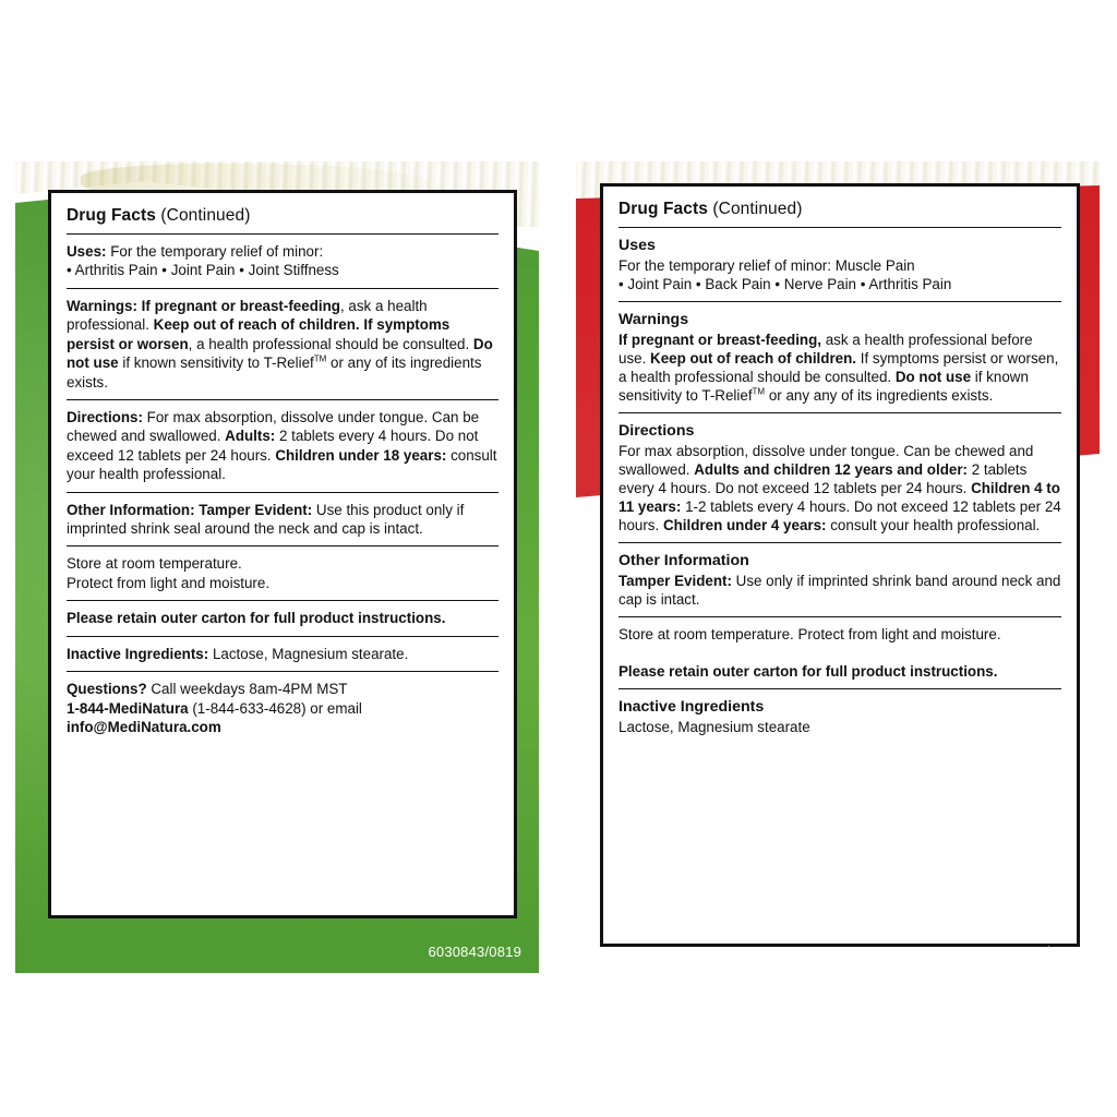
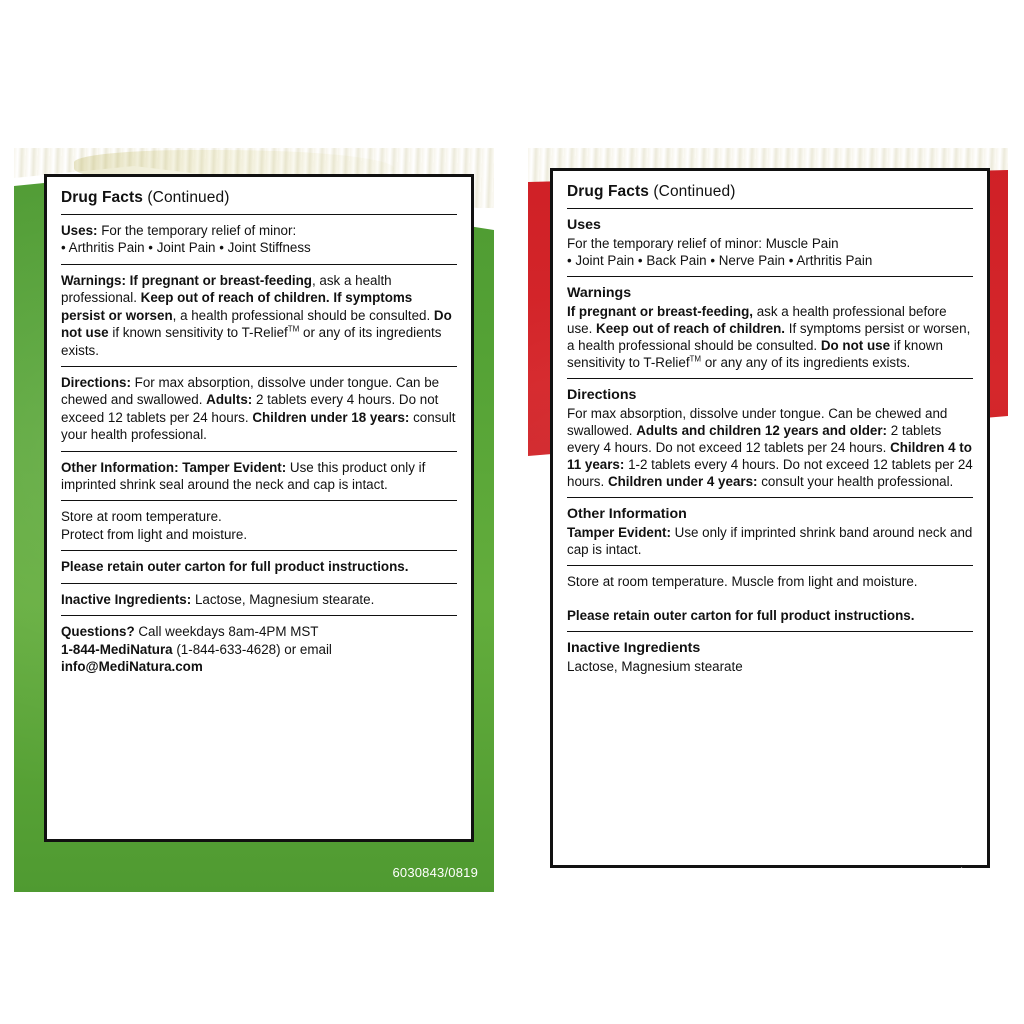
  Drug Facts (Continued)
  Uses: For the temporary relief of minor:
  • Arthritis Pain • Joint Pain • Joint Stiffness
  Warnings: If pregnant or breast-feeding, ask a health professional. Keep out of reach of children. If symptoms persist or worsen, a health professional should be consulted. Do not use if known sensitivity to T-ReliefTM or any of its ingredients exists.
  Directions: For max absorption, dissolve under tongue. Can be chewed and swallowed. Adults: 2 tablets every 4 hours. Do not exceed 12 tablets per 24 hours. Children under 18 years: consult your health professional.
  Other Information: Tamper Evident: Use this product only if imprinted shrink seal around the neck and cap is intact.
  Store at room temperature.
  Protect from light and moisture.
  Please retain outer carton for full product instructions.
  Inactive Ingredients: Lactose, Magnesium stearate.
  Questions? Call weekdays 8am-4PM MST
  1-844-MediNatura (1-844-633-4628) or email
  info@MediNatura.com
  6030843/0819
  Drug Facts (Continued)
  Uses
  For the temporary relief of minor: Muscle Pain
  • Joint Pain • Back Pain • Nerve Pain • Arthritis Pain
  Warnings
  If pregnant or breast-feeding, ask a health professional before use. Keep out of reach of children. If symptoms persist or worsen, a health professional should be consulted. Do not use if known sensitivity to T-ReliefTM or any any of its ingredients exists.
  Directions
  For max absorption, dissolve under tongue. Can be chewed and swallowed. Adults and children 12 years and older: 2 tablets every 4 hours. Do not exceed 12 tablets per 24 hours. Children 4 to 11 years: 1-2 tablets every 4 hours. Do not exceed 12 tablets per 24 hours. Children under 4 years: consult your health professional.
  Other Information
  Tamper Evident: Use only if imprinted shrink band around neck and cap is intact.
- Store at room temperature. Protect from light and moisture.
+ Store at room temperature. Muscle from light and moisture.
  Please retain outer carton for full product instructions.
  Inactive Ingredients
  Lactose, Magnesium stearate
  6030847/0819
